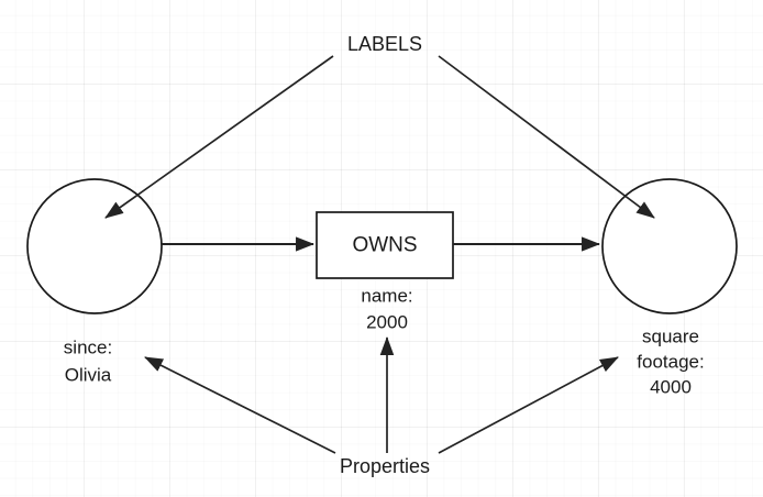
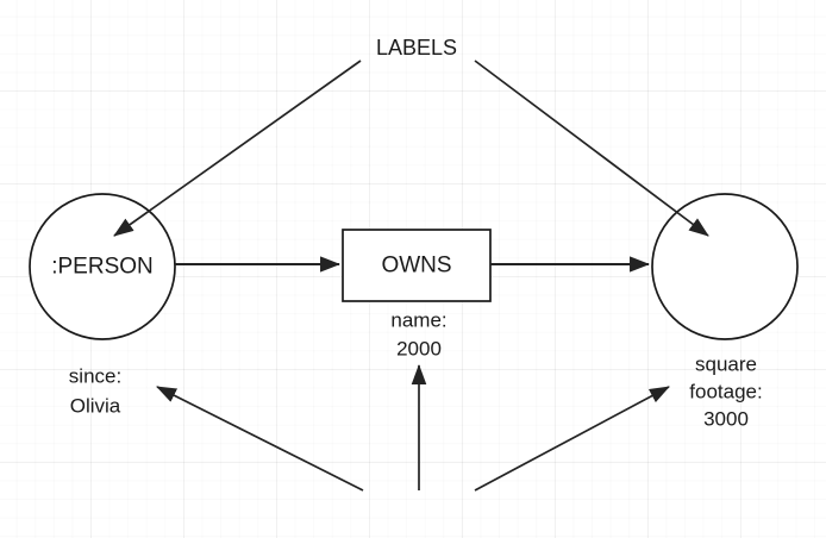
+ :PERSON
  OWNS
  LABELS
- Properties
  since:
  Olivia
  name:
  2000
  square
  footage:
- 4000
+ 3000
